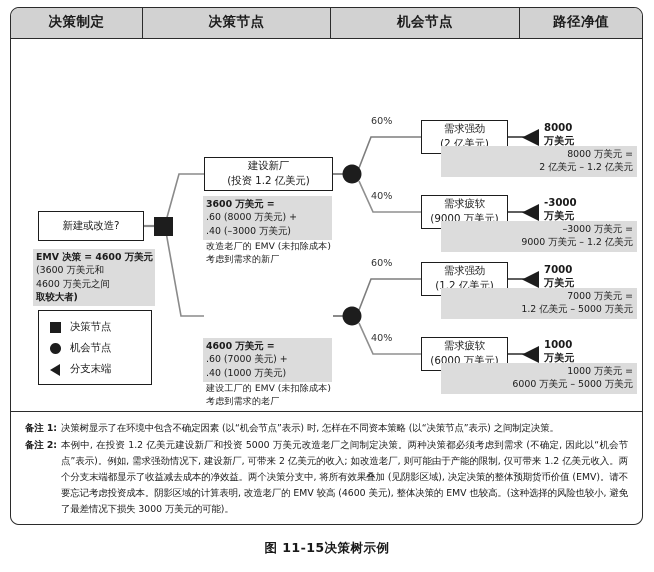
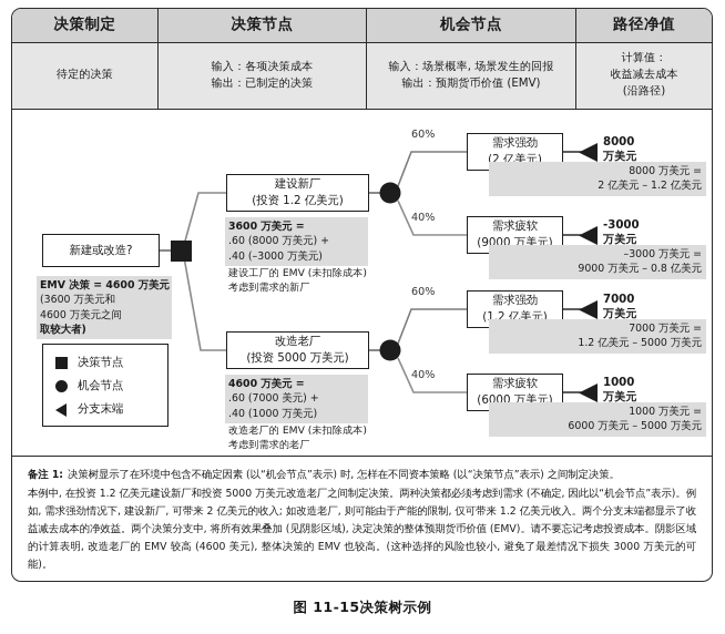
  决策制定
  决策节点
  机会节点
  路径净值
+ 待定的决策
+ 输入：各项决策成本
+ 输出：已制定的决策
+ 输入：场景概率, 场景发生的回报
+ 输出：预期货币价值 (EMV)
+ 计算值：
+ 收益减去成本
+ (沿路径)
  新建或改造?
  EMV 决策 = 4600 万美元
  (3600 万美元和
  4600 万美元之间
  取较大者)
  决策节点
  机会节点
  分支末端
  建设新厂
  (投资 1.2 亿美元)
  3600 万美元 =
  .60 (8000 万美元) +
  .40 (–3000 万美元)
- 改造老厂的 EMV (未扣除成本)
+ 建设工厂的 EMV (未扣除成本)
  考虑到需求的新厂
+ 改造老厂
+ (投资 5000 万美元)
  4600 万美元 =
  .60 (7000 美元) +
  .40 (1000 万美元)
- 建设工厂的 EMV (未扣除成本)
+ 改造老厂的 EMV (未扣除成本)
  考虑到需求的老厂
  60%
  40%
  60%
  40%
  需求强劲
  (2 亿美元)
  需求疲软
  (9000 万美元)
  需求强劲
  (1.2 亿美元)
  需求疲软
  (6000 万美元)
  8000
  万美元
  8000 万美元 =
  2 亿美元 – 1.2 亿美元
  -3000
  万美元
  –3000 万美元 =
- 9000 万美元 – 1.2 亿美元
+ 9000 万美元 – 0.8 亿美元
  7000
  万美元
  7000 万美元 =
  1.2 亿美元 – 5000 万美元
  1000
  万美元
  1000 万美元 =
  6000 万美元 – 5000 万美元
  备注 1:
  决策树显示了在环境中包含不确定因素 (以“机会节点”表示) 时, 怎样在不同资本策略 (以“决策节点”表示) 之间制定决策。
- 备注 2:
  本例中, 在投资 1.2 亿美元建设新厂和投资 5000 万美元改造老厂之间制定决策。两种决策都必须考虑到需求 (不确定, 因此以“机会节点”表示)。例如, 需求强劲情况下, 建设新厂, 可带来 2 亿美元的收入; 如改造老厂, 则可能由于产能的限制, 仅可带来 1.2 亿美元收入。两个分支末端都显示了收益减去成本的净效益。两个决策分支中, 将所有效果叠加 (见阴影区域), 决定决策的整体预期货币价值 (EMV)。请不要忘记考虑投资成本。阴影区域的计算表明, 改造老厂的 EMV 较高 (4600 美元), 整体决策的 EMV 也较高。(这种选择的风险也较小, 避免了最差情况下损失 3000 万美元的可能)。
  图 11-15决策树示例
